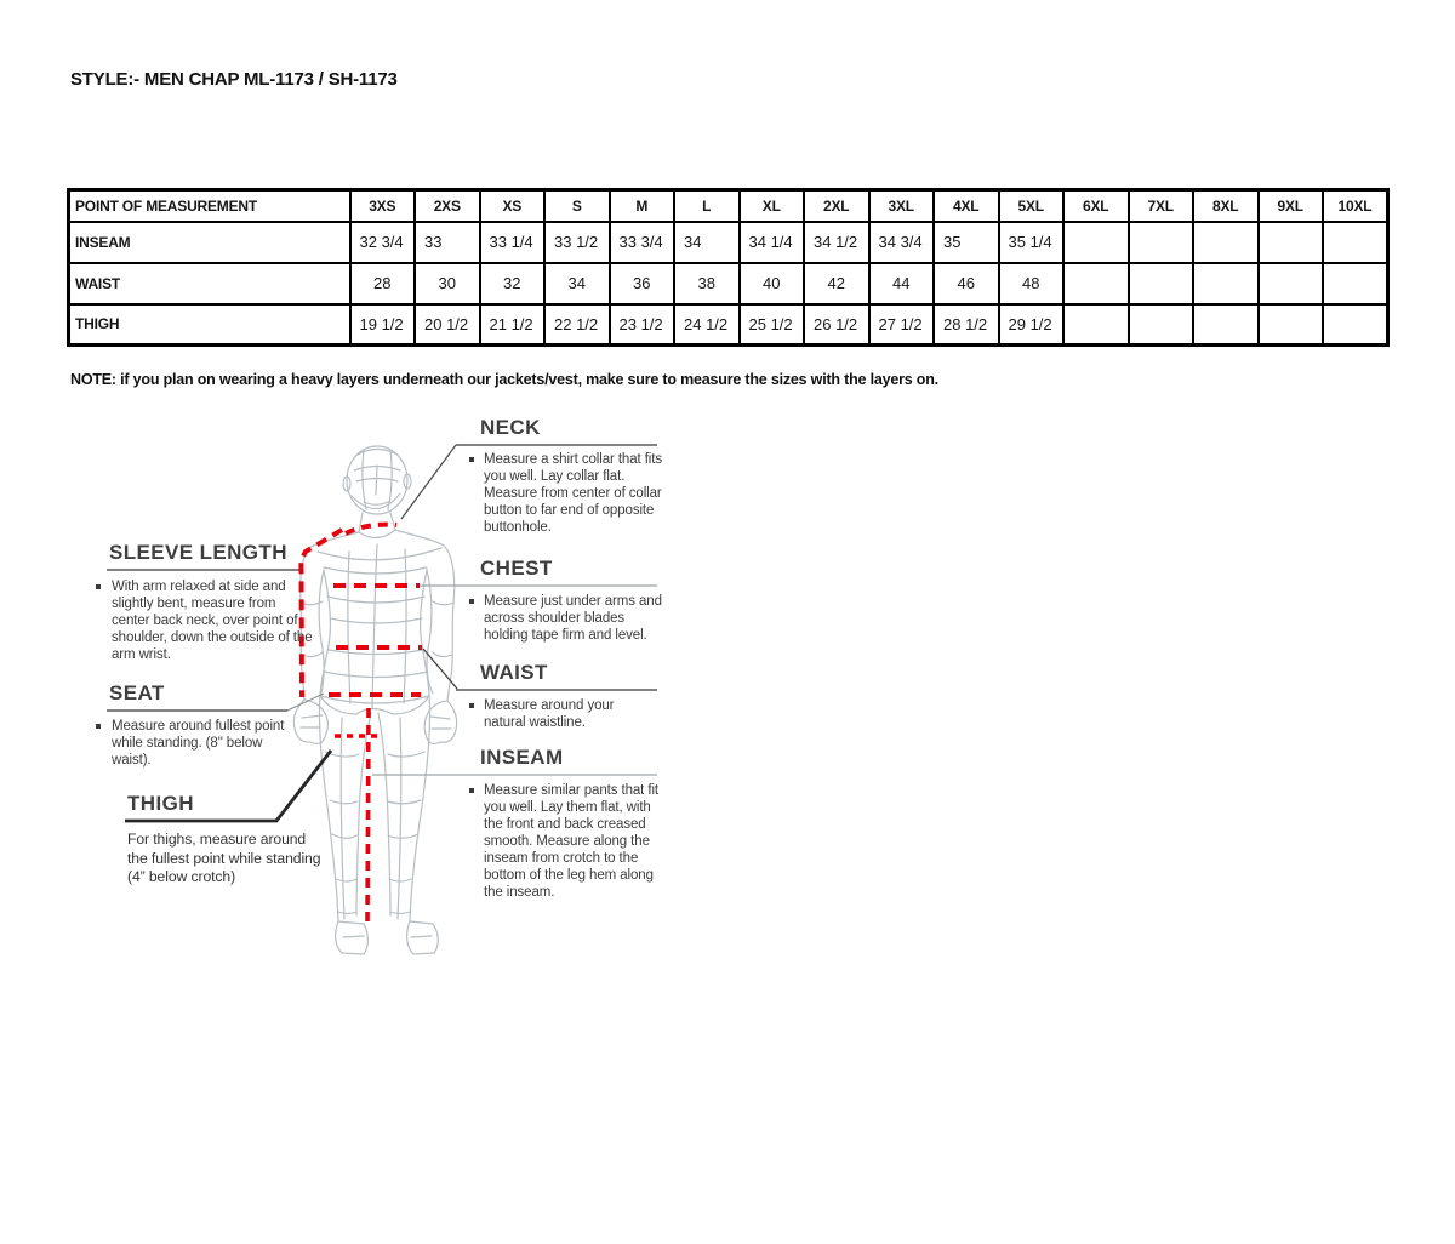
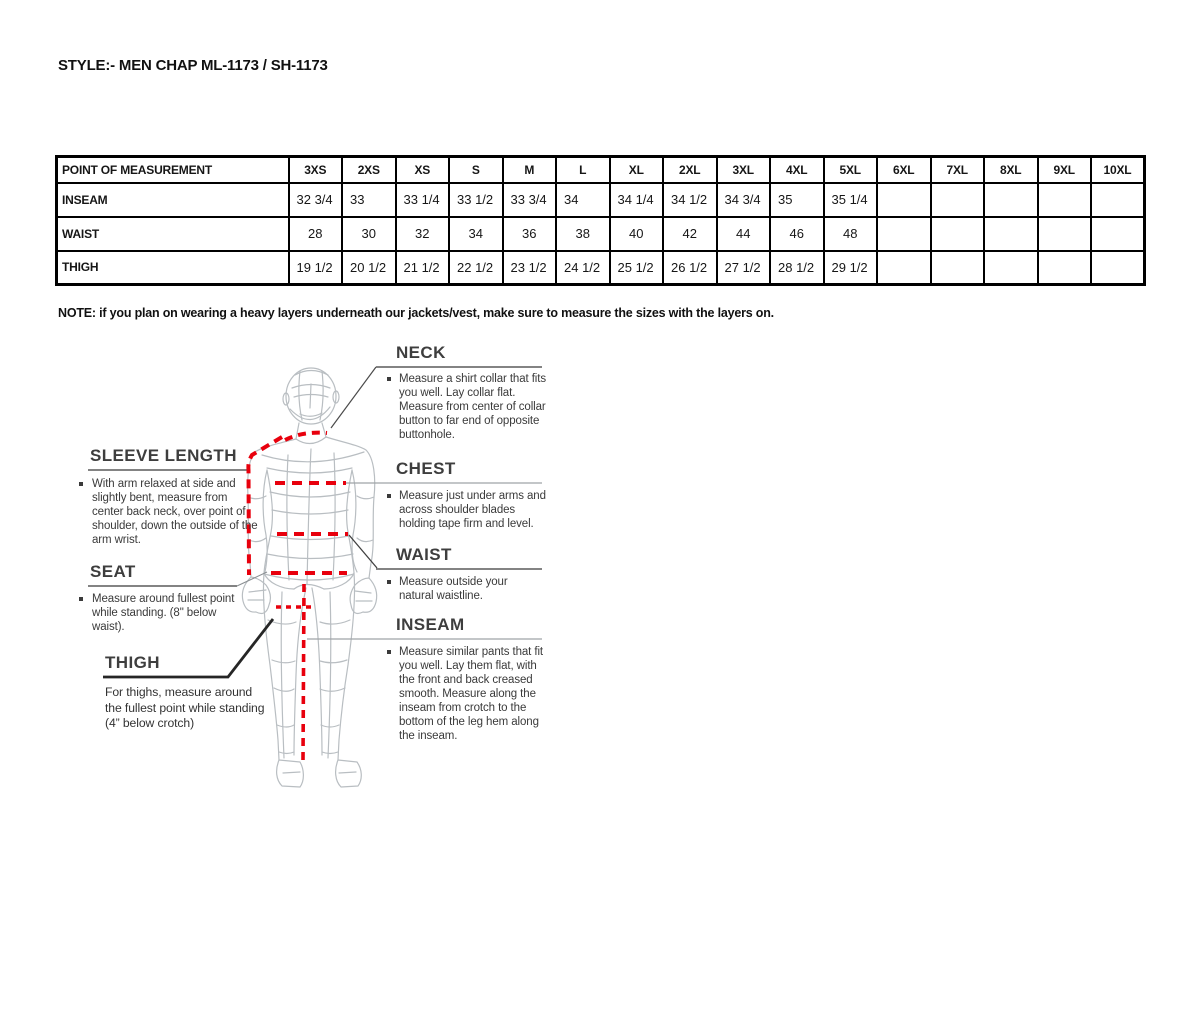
  STYLE:- MEN CHAP ML-1173 / SH-1173
  POINT OF MEASUREMENT	3XS	2XS	XS	S	M	L	XL	2XL	3XL	4XL	5XL	6XL	7XL	8XL	9XL	10XL
  INSEAM	32 3/4	33	33 1/4	33 1/2	33 3/4	34	34 1/4	34 1/2	34 3/4	35	35 1/4
  WAIST	28	30	32	34	36	38	40	42	44	46	48
  THIGH	19 1/2	20 1/2	21 1/2	22 1/2	23 1/2	24 1/2	25 1/2	26 1/2	27 1/2	28 1/2	29 1/2
  NOTE: if you plan on wearing a heavy layers underneath our jackets/vest, make sure to measure the sizes with the layers on.
  SLEEVE LENGTH
  With arm relaxed at side and slightly bent, measure from center back neck, over point of shoulder, down the outside of the arm wrist.
  SEAT
  Measure around fullest point while standing. (8" below waist).
  THIGH
  For thighs, measure around the fullest point while standing (4” below crotch)
  NECK
  Measure a shirt collar that fits you well. Lay collar flat. Measure from center of collar button to far end of opposite buttonhole.
  CHEST
  Measure just under arms and across shoulder blades holding tape firm and level.
  WAIST
- Measure around your natural waistline.
+ Measure outside your natural waistline.
  INSEAM
  Measure similar pants that fit you well. Lay them flat, with the front and back creased smooth. Measure along the inseam from crotch to the bottom of the leg hem along the inseam.
